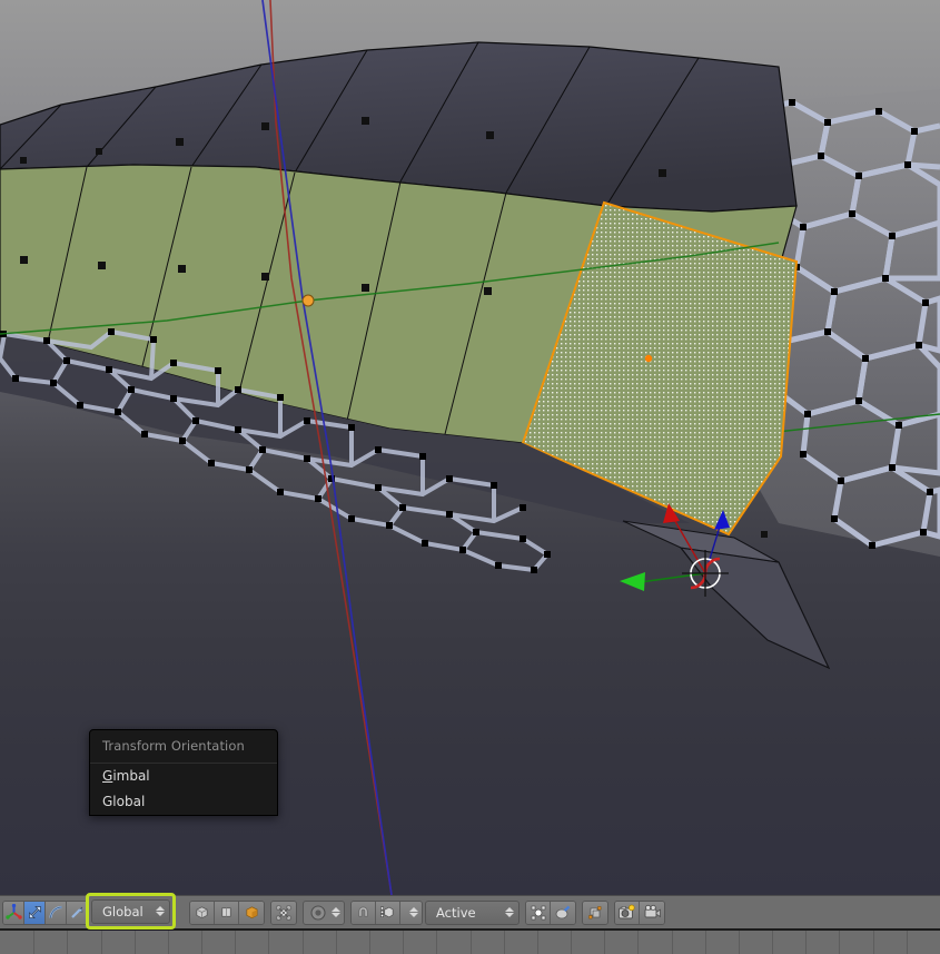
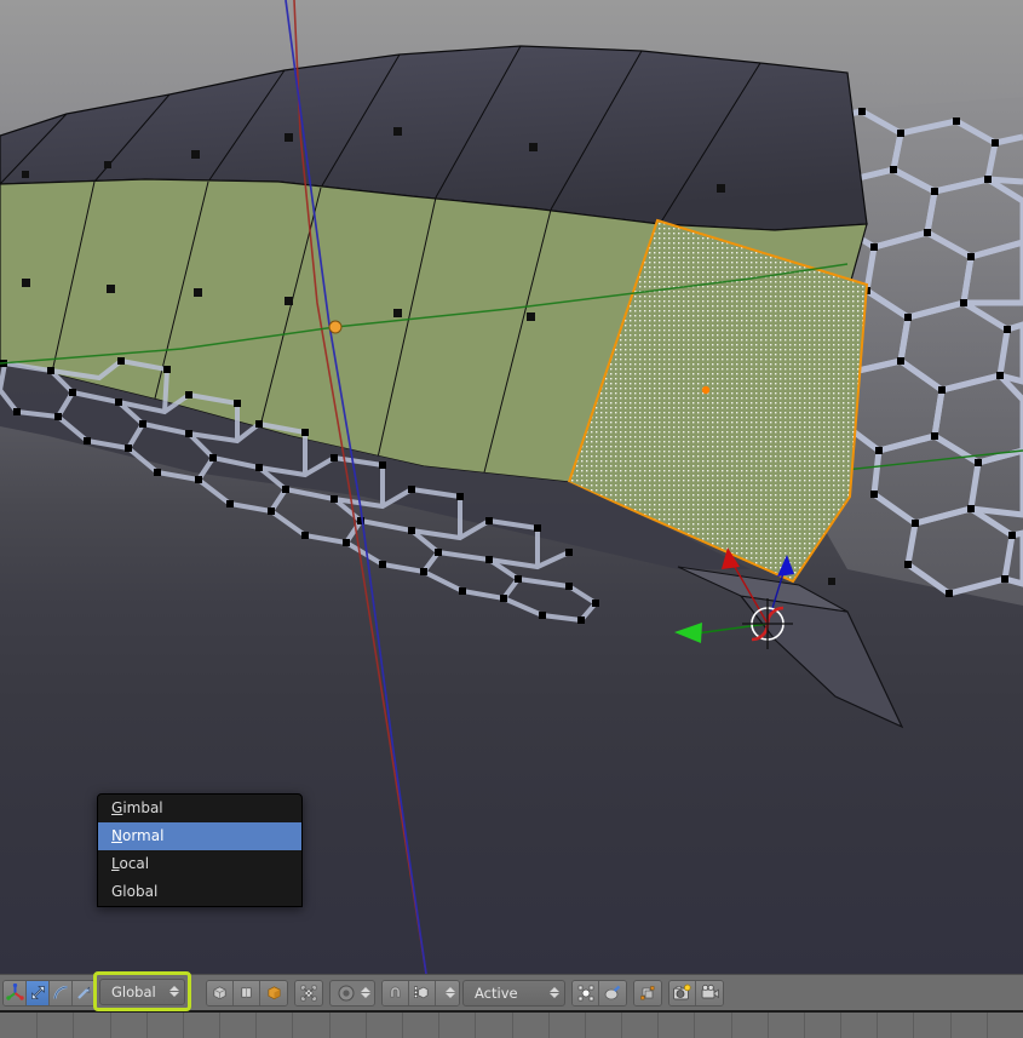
- Transform Orientation
  Gimbal
+ Normal
+ Local
  Global
  Active
  Global
